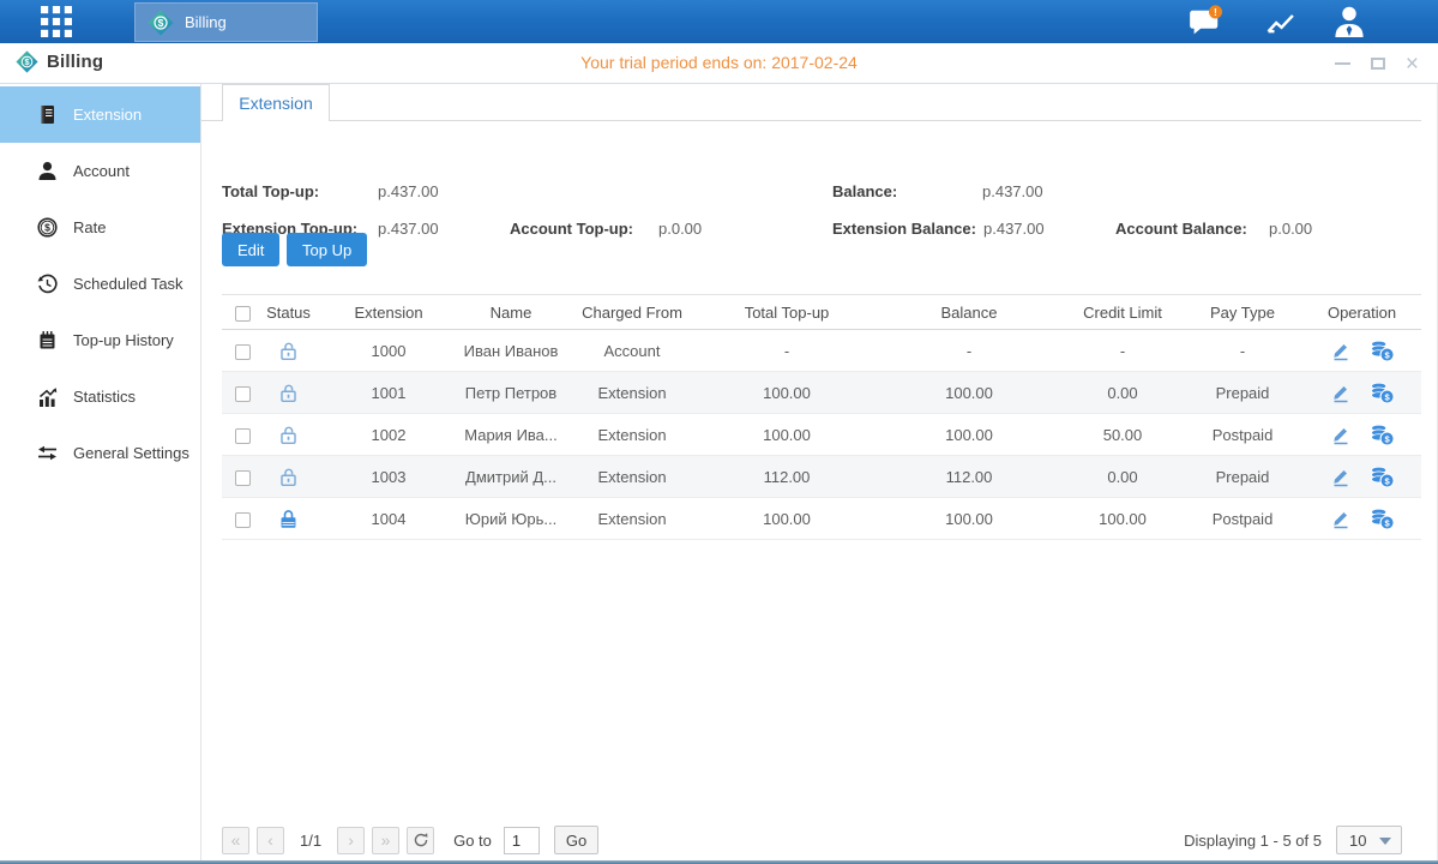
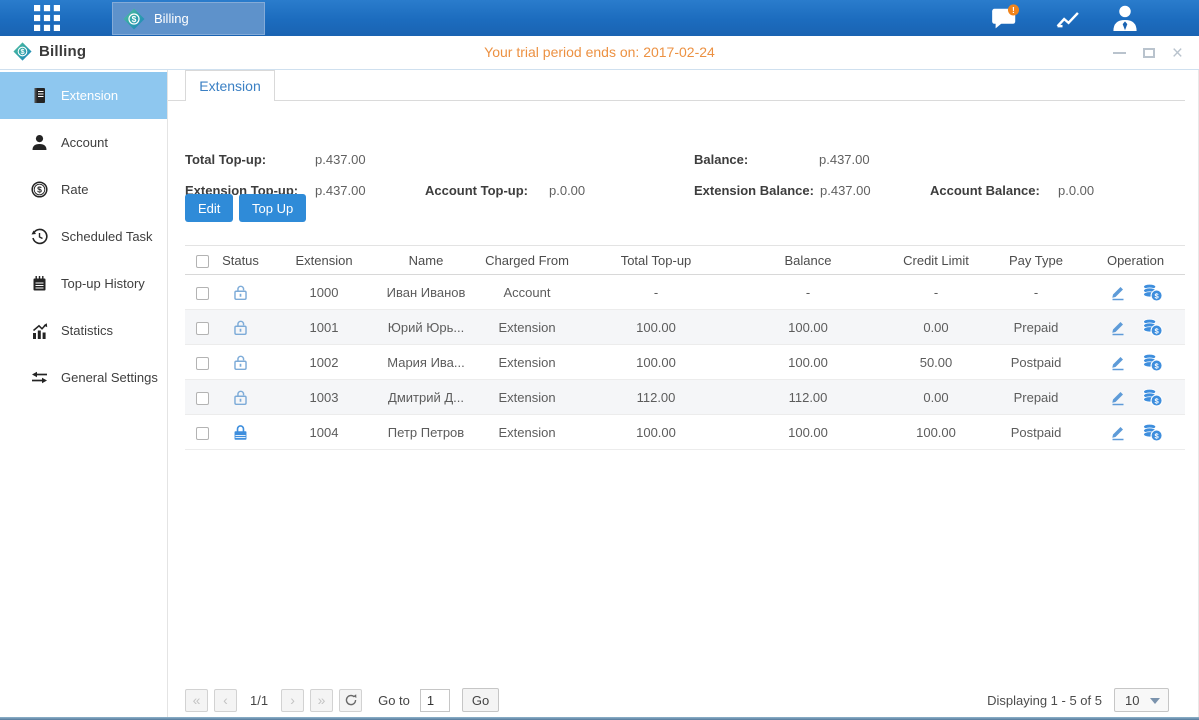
  Billing
  Billing
  Your trial period ends on: 2017-02-24
  ×
  Extension
  Account
  Rate
  Scheduled Task
  Top-up History
  Statistics
  General Settings
  Extension
  Total Top-up:
  p.437.00
  Balance:
  p.437.00
  Extension Top-up:
  p.437.00
  Account Top-up:
  p.0.00
  Extension Balance:
  p.437.00
  Account Balance:
  p.0.00
  Edit
  Top Up
  Status
  Extension
  Name
  Charged From
  Total Top-up
  Balance
  Credit Limit
  Pay Type
  Operation
  1000
  Иван Иванов
  Account
  -
  -
  -
  -
  1001
- Петр Петров
+ Юрий Юрь...
  Extension
  100.00
  100.00
  0.00
  Prepaid
  1002
  Мария Ива...
  Extension
  100.00
  100.00
  50.00
  Postpaid
  1003
  Дмитрий Д...
  Extension
  112.00
  112.00
  0.00
  Prepaid
  1004
- Юрий Юрь...
+ Петр Петров
  Extension
  100.00
  100.00
  100.00
  Postpaid
  «
  ‹
  1/1
  ›
  »
  Go to
  1
  Go
  Displaying 1 - 5 of 5
  10
